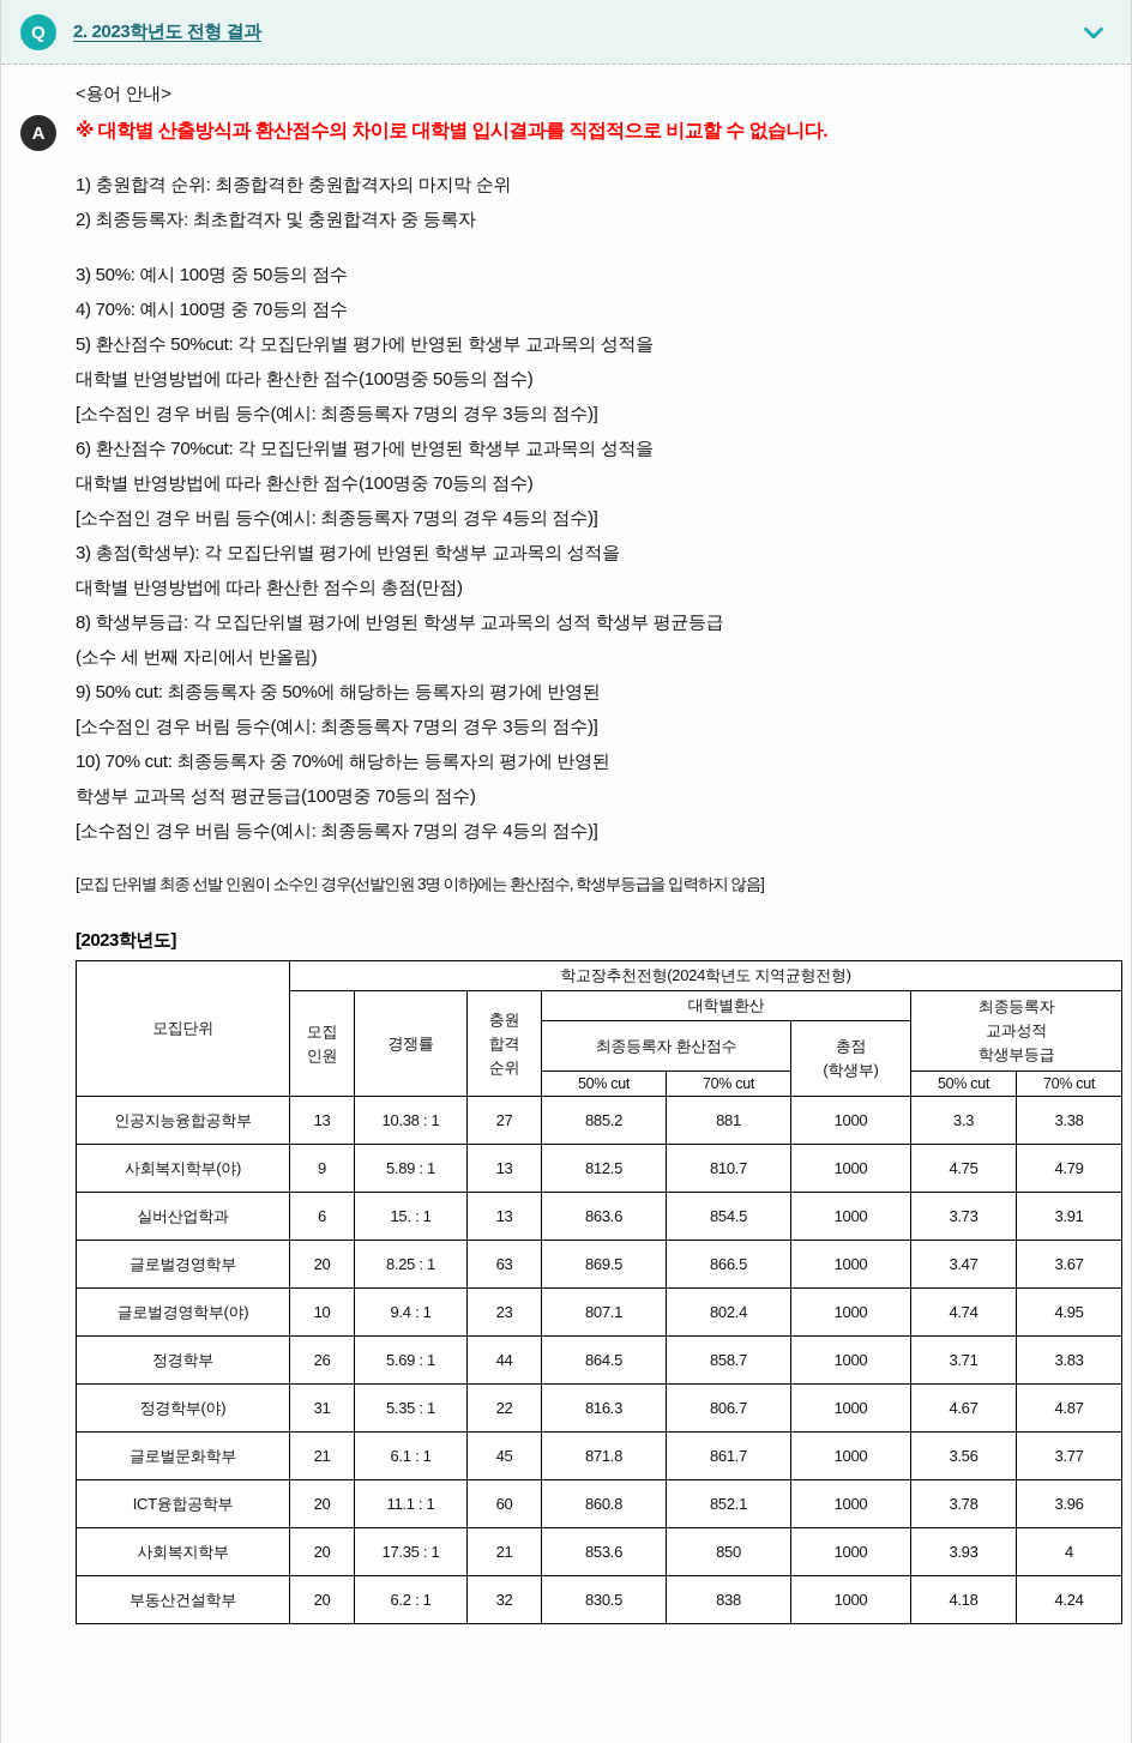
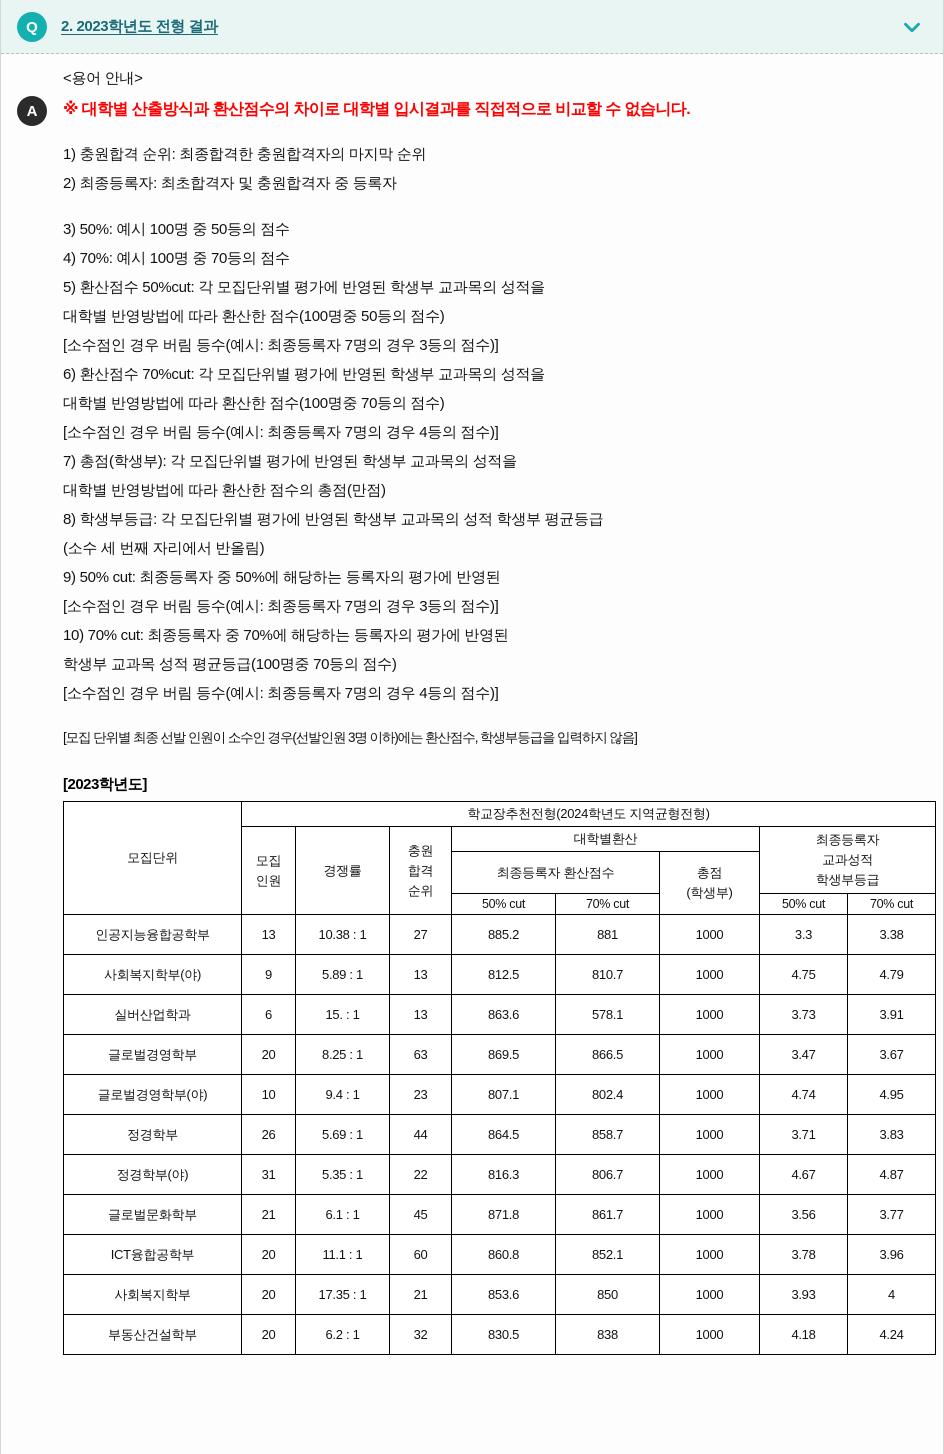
  Q
  2. 2023학년도 전형 결과
  A
  <용어 안내>
  ※ 대학별 산출방식과 환산점수의 차이로 대학별 입시결과를 직접적으로 비교할 수 없습니다.
  1) 충원합격 순위: 최종합격한 충원합격자의 마지막 순위
  2) 최종등록자: 최초합격자 및 충원합격자 중 등록자
  3) 50%: 예시 100명 중 50등의 점수
  4) 70%: 예시 100명 중 70등의 점수
  5) 환산점수 50%cut: 각 모집단위별 평가에 반영된 학생부 교과목의 성적을
  대학별 반영방법에 따라 환산한 점수(100명중 50등의 점수)
  [소수점인 경우 버림 등수(예시: 최종등록자 7명의 경우 3등의 점수)]
  6) 환산점수 70%cut: 각 모집단위별 평가에 반영된 학생부 교과목의 성적을
  대학별 반영방법에 따라 환산한 점수(100명중 70등의 점수)
  [소수점인 경우 버림 등수(예시: 최종등록자 7명의 경우 4등의 점수)]
- 3) 총점(학생부): 각 모집단위별 평가에 반영된 학생부 교과목의 성적을
+ 7) 총점(학생부): 각 모집단위별 평가에 반영된 학생부 교과목의 성적을
  대학별 반영방법에 따라 환산한 점수의 총점(만점)
  8) 학생부등급: 각 모집단위별 평가에 반영된 학생부 교과목의 성적 학생부 평균등급
  (소수 세 번째 자리에서 반올림)
  9) 50% cut: 최종등록자 중 50%에 해당하는 등록자의 평가에 반영된
  [소수점인 경우 버림 등수(예시: 최종등록자 7명의 경우 3등의 점수)]
  10) 70% cut: 최종등록자 중 70%에 해당하는 등록자의 평가에 반영된
  학생부 교과목 성적 평균등급(100명중 70등의 점수)
  [소수점인 경우 버림 등수(예시: 최종등록자 7명의 경우 4등의 점수)]
  [모집 단위별 최종 선발 인원이 소수인 경우(선발인원 3명 이하)에는 환산점수, 학생부등급을 입력하지 않음]
  [2023학년도]
  모집단위	학교장추천전형(2024학년도 지역균형전형)
  모집 인원	경쟁률	충원 합격 순위	대학별환산	최종등록자 교과성적 학생부등급
  최종등록자 환산점수	총점 (학생부)
  50% cut	70% cut	50% cut	70% cut
  인공지능융합공학부	13	10.38 : 1	27	885.2	881	1000	3.3	3.38
  사회복지학부(야)	9	5.89 : 1	13	812.5	810.7	1000	4.75	4.79
- 실버산업학과	6	15. : 1	13	863.6	854.5	1000	3.73	3.91
+ 실버산업학과	6	15. : 1	13	863.6	578.1	1000	3.73	3.91
  글로벌경영학부	20	8.25 : 1	63	869.5	866.5	1000	3.47	3.67
  글로벌경영학부(야)	10	9.4 : 1	23	807.1	802.4	1000	4.74	4.95
  정경학부	26	5.69 : 1	44	864.5	858.7	1000	3.71	3.83
  정경학부(야)	31	5.35 : 1	22	816.3	806.7	1000	4.67	4.87
  글로벌문화학부	21	6.1 : 1	45	871.8	861.7	1000	3.56	3.77
  ICT융합공학부	20	11.1 : 1	60	860.8	852.1	1000	3.78	3.96
  사회복지학부	20	17.35 : 1	21	853.6	850	1000	3.93	4
  부동산건설학부	20	6.2 : 1	32	830.5	838	1000	4.18	4.24
